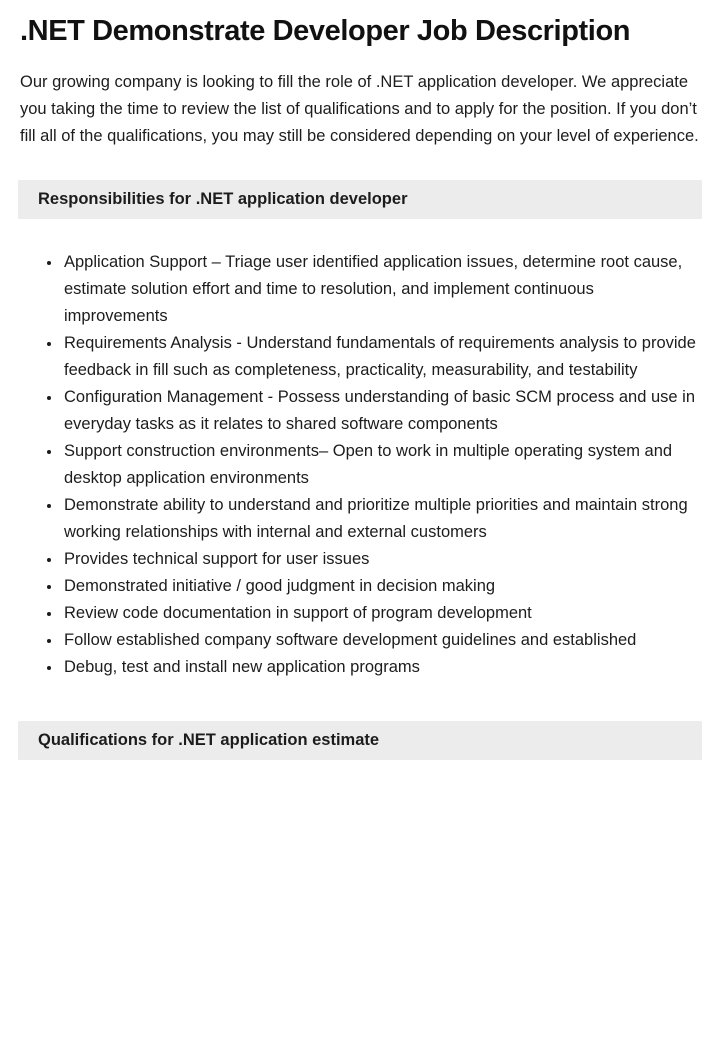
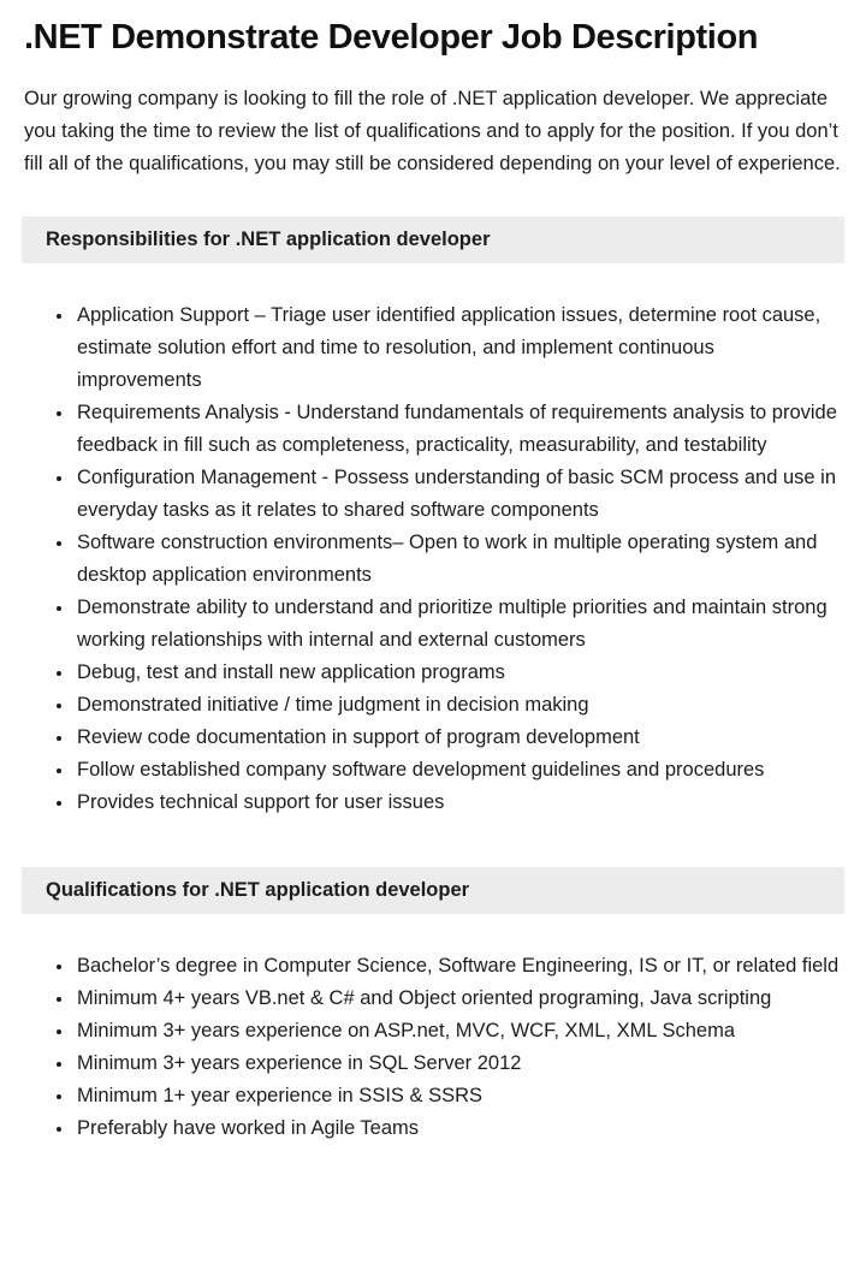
  .NET Demonstrate Developer Job Description
  Our growing company is looking to fill the role of .NET application developer. We appreciate you taking the time to review the list of qualifications and to apply for the position. If you don’t fill all of the qualifications, you may still be considered depending on your level of experience.
  Responsibilities for .NET application developer
  Application Support – Triage user identified application issues, determine root cause, estimate solution effort and time to resolution, and implement continuous improvements
  Requirements Analysis - Understand fundamentals of requirements analysis to provide feedback in fill such as completeness, practicality, measurability, and testability
  Configuration Management - Possess understanding of basic SCM process and use in everyday tasks as it relates to shared software components
- Support construction environments– Open to work in multiple operating system and desktop application environments
+ Software construction environments– Open to work in multiple operating system and desktop application environments
  Demonstrate ability to understand and prioritize multiple priorities and maintain strong working relationships with internal and external customers
- Provides technical support for user issues
+ Debug, test and install new application programs
- Demonstrated initiative / good judgment in decision making
+ Demonstrated initiative / time judgment in decision making
  Review code documentation in support of program development
- Follow established company software development guidelines and established
+ Follow established company software development guidelines and procedures
- Debug, test and install new application programs
+ Provides technical support for user issues
- Qualifications for .NET application estimate
+ Qualifications for .NET application developer
+ Bachelor’s degree in Computer Science, Software Engineering, IS or IT, or related field
+ Minimum 4+ years VB.net & C# and Object oriented programing, Java scripting
+ Minimum 3+ years experience on ASP.net, MVC, WCF, XML, XML Schema
+ Minimum 3+ years experience in SQL Server 2012
+ Minimum 1+ year experience in SSIS & SSRS
+ Preferably have worked in Agile Teams
